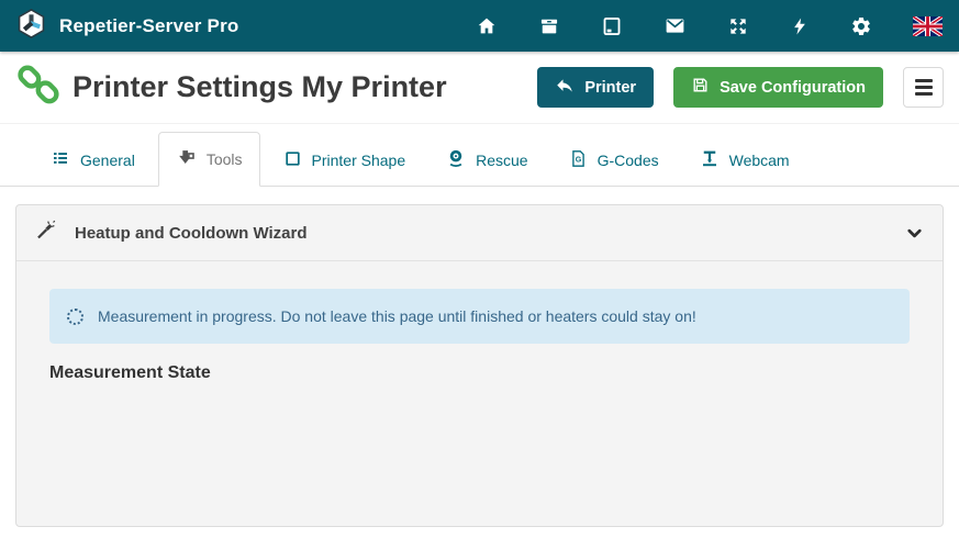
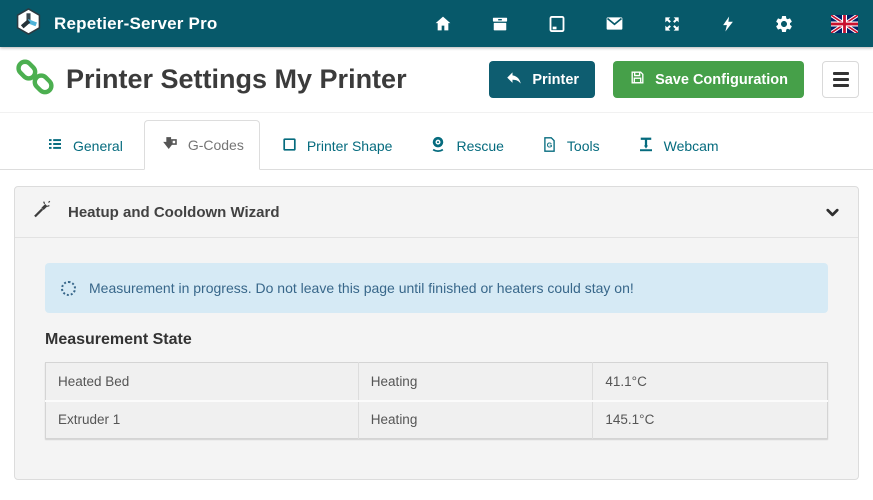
  Repetier-Server Pro
  Printer Settings My Printer
  Printer
  Save Configuration
  General
- Tools
+ G-Codes
  Printer Shape
  Rescue
  G
- G-Codes
+ Tools
  Webcam
  Heatup and Cooldown Wizard
  Measurement in progress. Do not leave this page until finished or heaters could stay on!
  Measurement State
+ Heated Bed	Heating	41.1°C
+ Extruder 1	Heating	145.1°C
